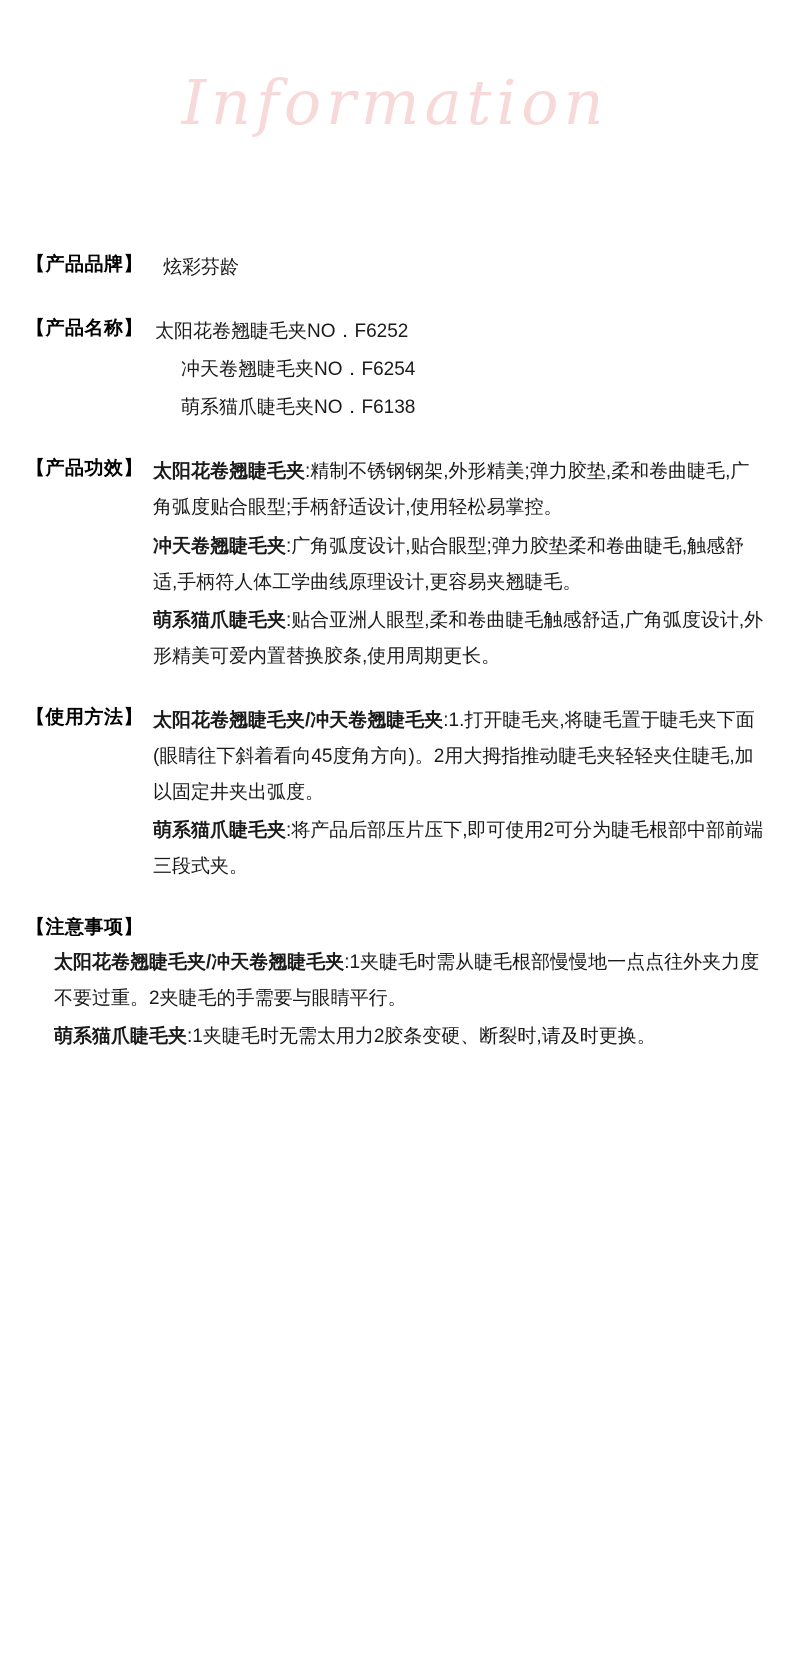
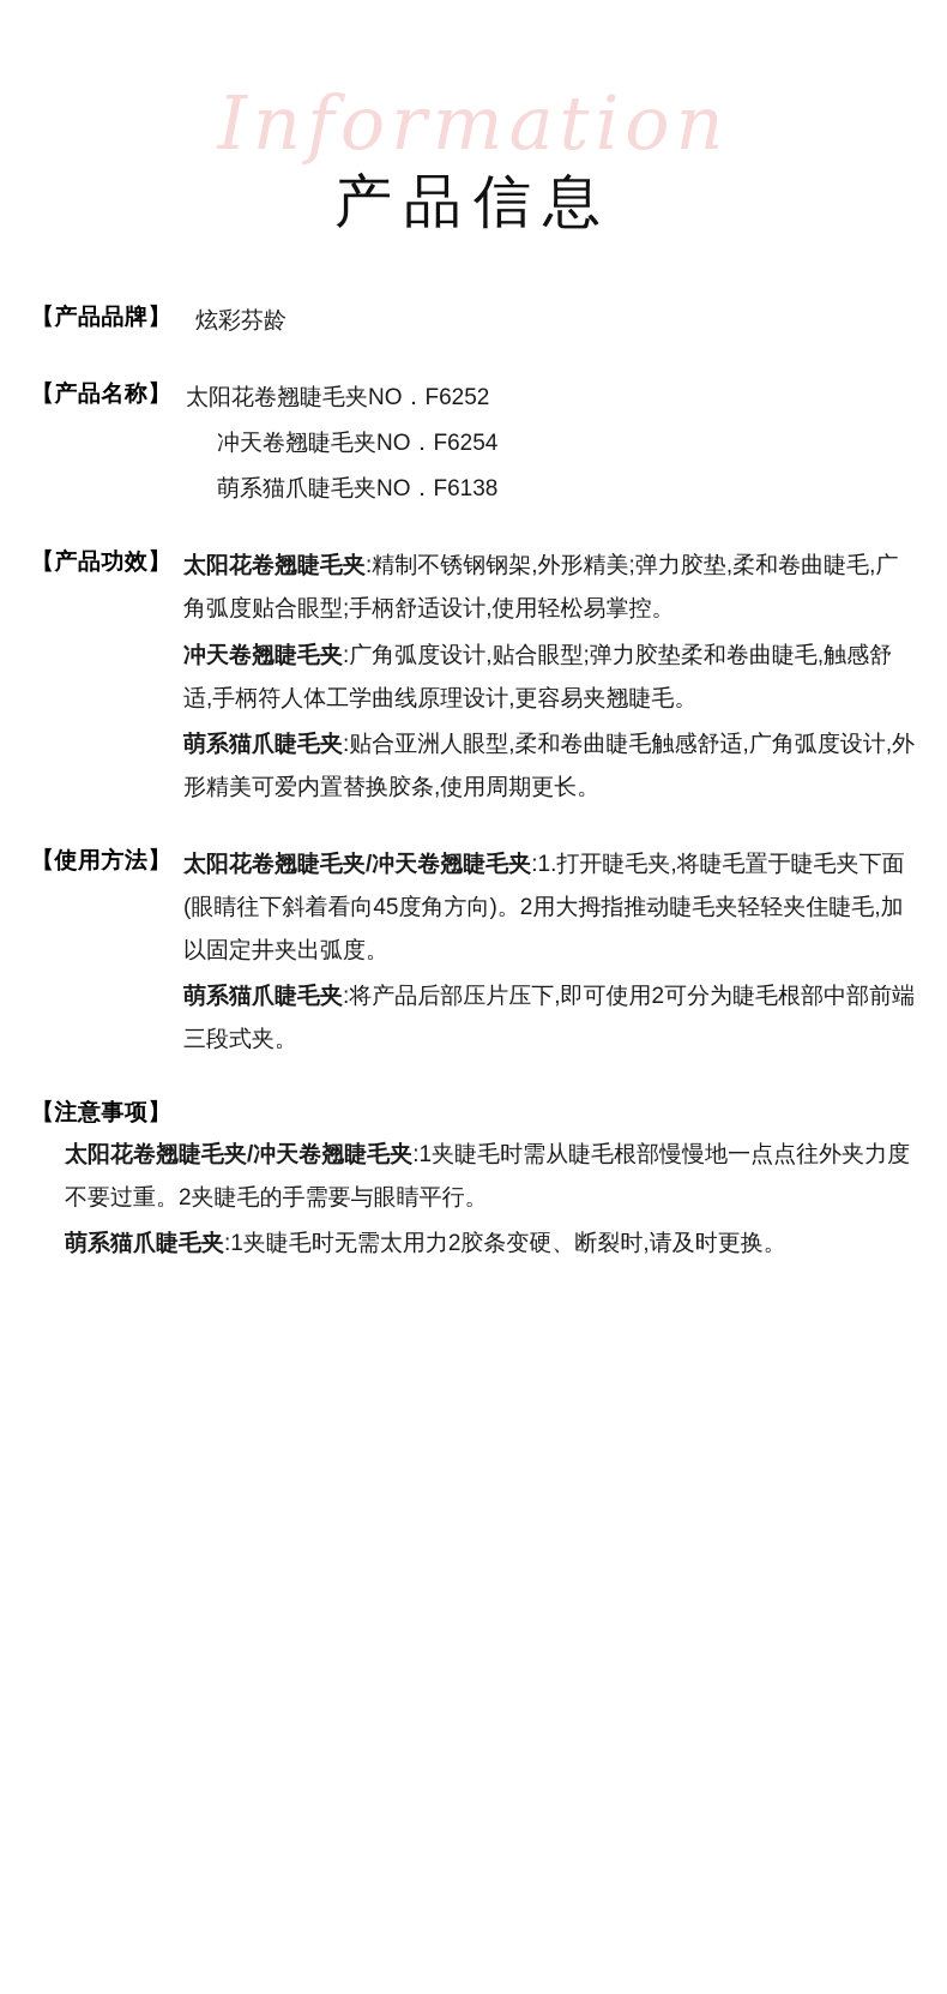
  Information
+ 产品信息
  【产品品牌】
  炫彩芬龄
  【产品名称】
  太阳花卷翘睫毛夹NO．F6252
  冲天卷翘睫毛夹NO．F6254
  萌系猫爪睫毛夹NO．F6138
  【产品功效】
  太阳花卷翘睫毛夹:精制不锈钢钢架,外形精美;弹力胶垫,柔和卷曲睫毛,广角弧度贴合眼型;手柄舒适设计,使用轻松易掌控。
  冲天卷翘睫毛夹:广角弧度设计,贴合眼型;弹力胶垫柔和卷曲睫毛,触感舒适,手柄符人体工学曲线原理设计,更容易夹翘睫毛。
  萌系猫爪睫毛夹:贴合亚洲人眼型,柔和卷曲睫毛触感舒适,广角弧度设计,外形精美可爱内置替换胶条,使用周期更长。
  【使用方法】
  太阳花卷翘睫毛夹/冲天卷翘睫毛夹:1.打开睫毛夹,将睫毛置于睫毛夹下面(眼睛往下斜着看向45度角方向)。2用大拇指推动睫毛夹轻轻夹住睫毛,加以固定井夹出弧度。
  萌系猫爪睫毛夹:将产品后部压片压下,即可使用2可分为睫毛根部中部前端三段式夹。
  【注意事项】
  太阳花卷翘睫毛夹/冲天卷翘睫毛夹:1夹睫毛时需从睫毛根部慢慢地一点点往外夹力度不要过重。2夹睫毛的手需要与眼睛平行。
  萌系猫爪睫毛夹:1夹睫毛时无需太用力2胶条变硬、断裂时,请及时更换。
